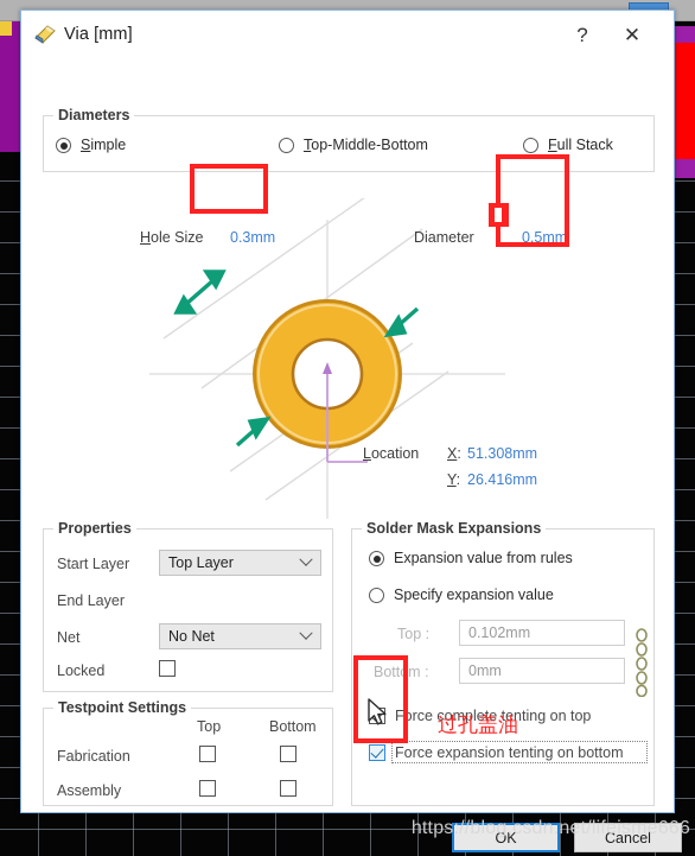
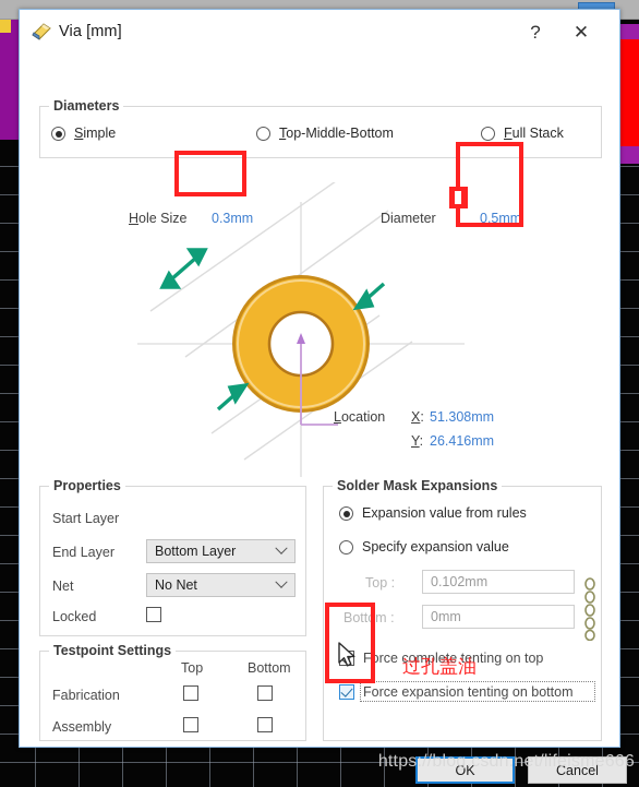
  Via [mm]
  ?
  ✕
  Diameters
  Simple
  Top-Middle-Bottom
  Full Stack
  Hole Size
  0.3mm
  Diameter
  0.5mm
  Location
  X:
  51.308mm
  Y:
  26.416mm
  Properties
  Start Layer
- Top Layer
  End Layer
+ Bottom Layer
  Net
  No Net
  Locked
  Testpoint Settings
  Top
  Bottom
  Fabrication
  Assembly
  Solder Mask Expansions
  Expansion value from rules
  Specify expansion value
  Top :
  0.102mm
  Bottom :
  0mm
  Force complete tenting on top
  Force expansion tenting on bottom
  OK
  Cancel
  过孔盖油
  https://blog.csdn.net/lifeisme666
